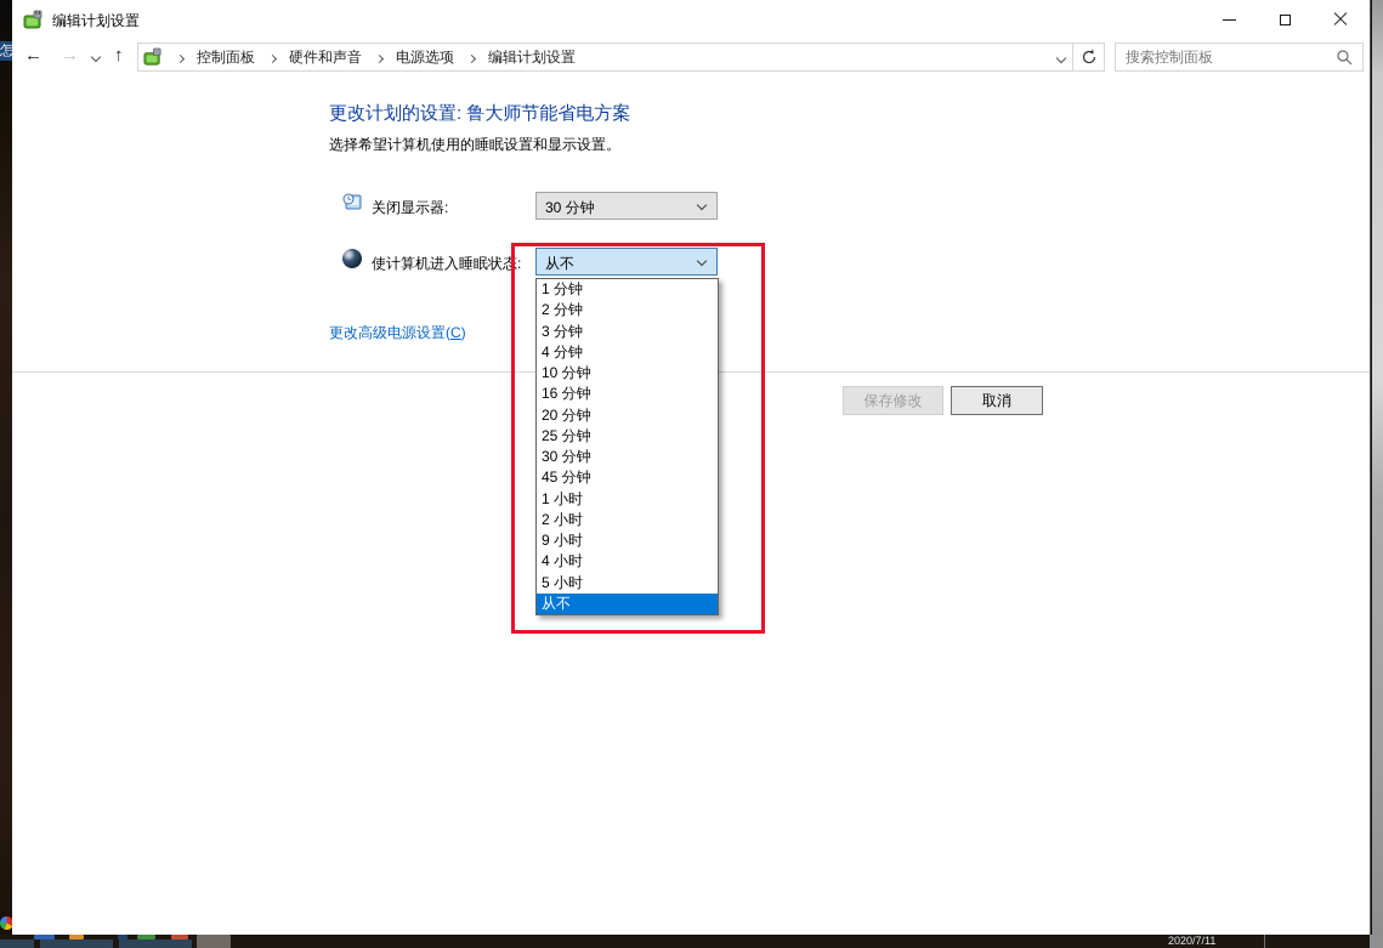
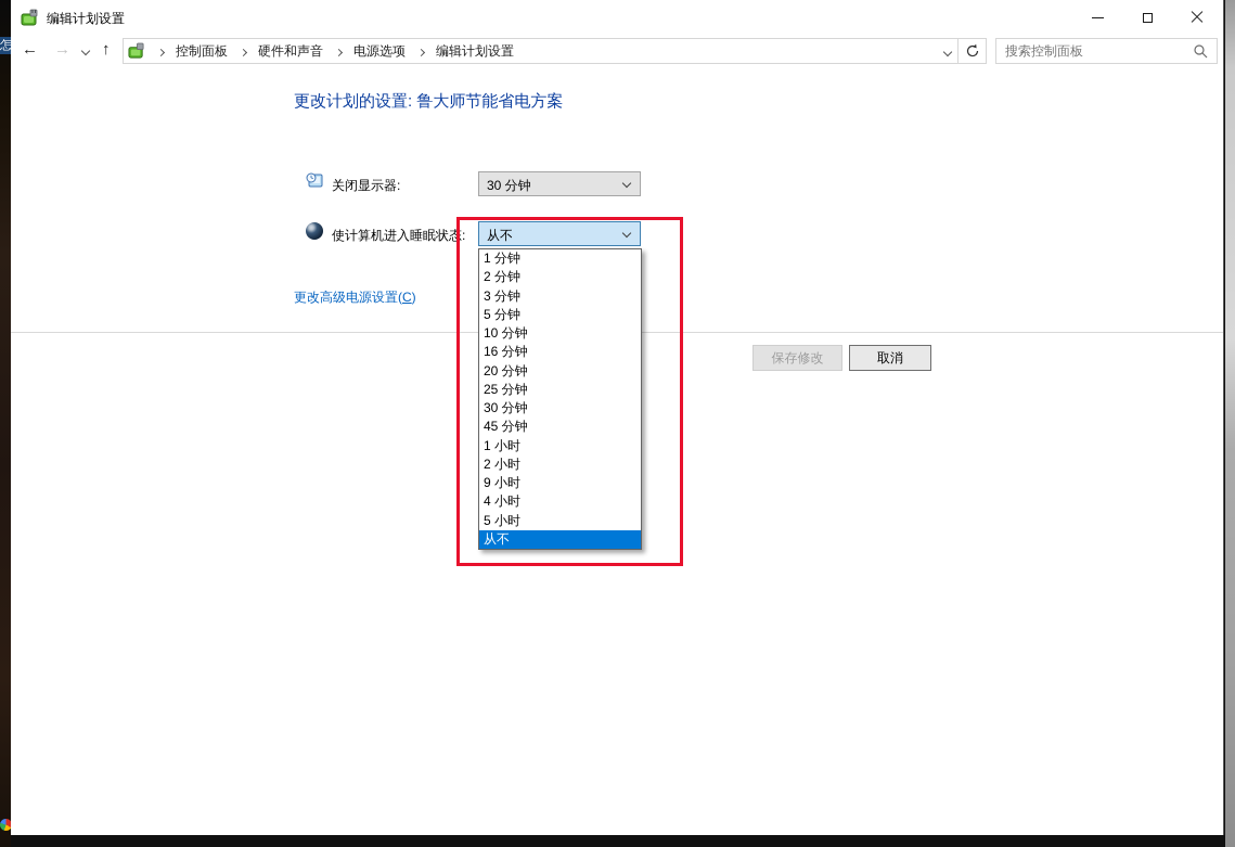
  怎
- 2020/7/11
  编辑计划设置
  ←
  →
  ↑
  控制面板
  硬件和声音
  电源选项
  编辑计划设置
  搜索控制面板
  更改计划的设置: 鲁大师节能省电方案
- 选择希望计算机使用的睡眠设置和显示设置。
  关闭显示器:
  30 分钟
  使计算机进入睡眠状态:
  从不
  1 分钟
  2 分钟
  3 分钟
- 4 分钟
+ 5 分钟
  10 分钟
  16 分钟
  20 分钟
  25 分钟
  30 分钟
  45 分钟
  1 小时
  2 小时
  9 小时
  4 小时
  5 小时
  从不
  更改高级电源设置(C)
  保存修改
  取消
